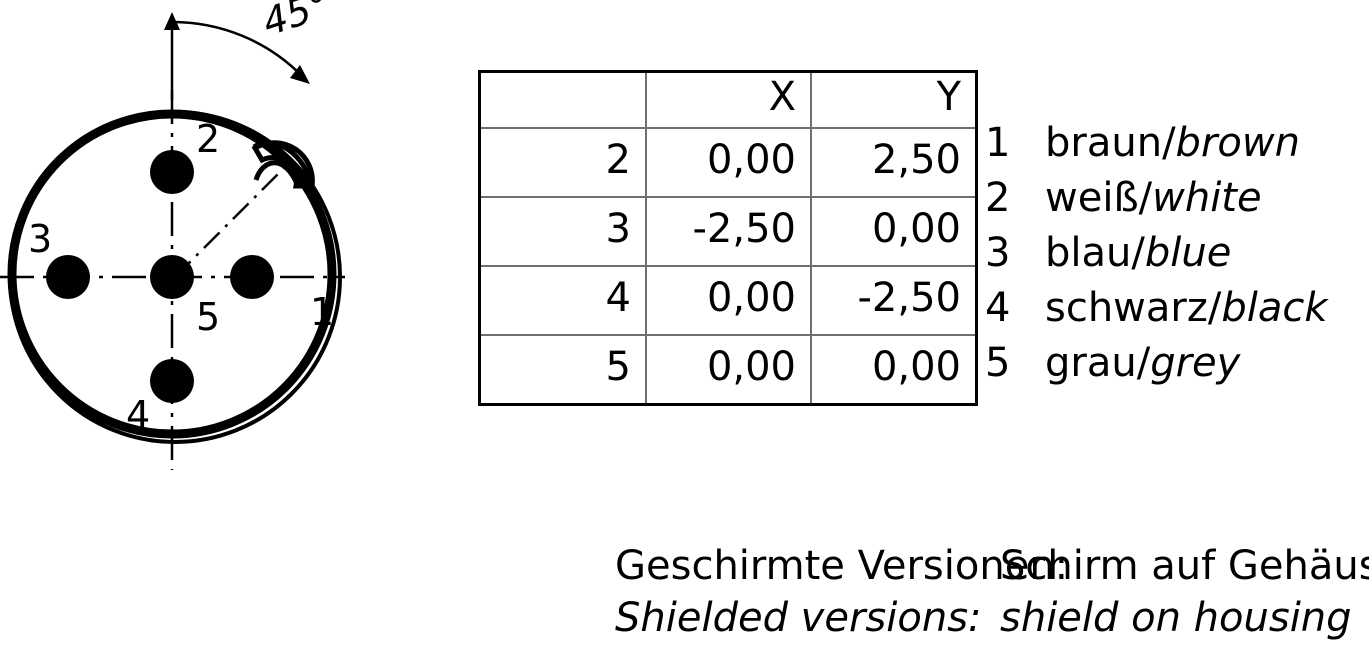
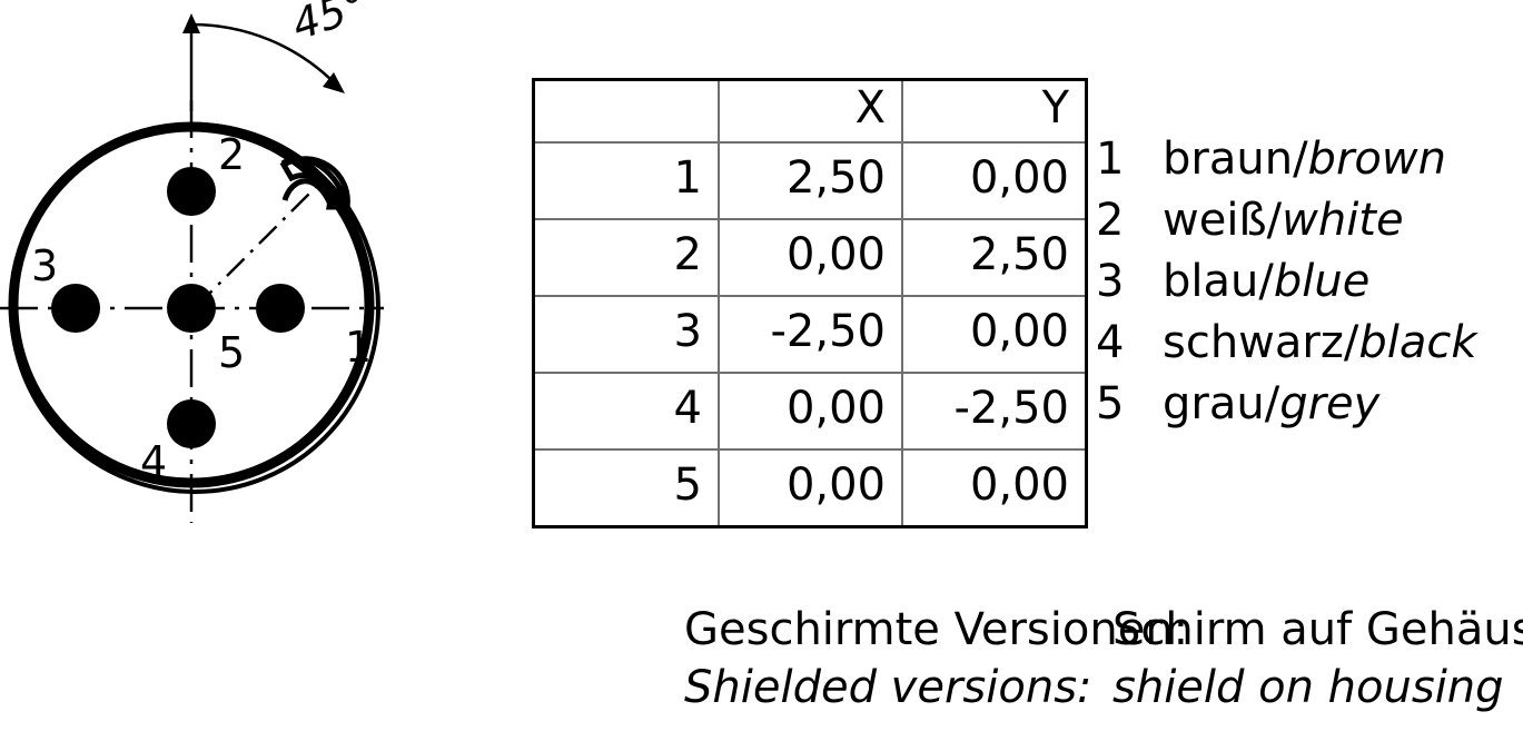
  1
  2
  3
  4
  5
  	X	Y
+ 1	2,50	0,00
  2	0,00	2,50
  3	-2,50	0,00
  4	0,00	-2,50
  5	0,00	0,00
  1
  braun
  /
  brown
  2
  weiß
  /
  white
  3
  blau
  /
  blue
  4
  schwarz
  /
  black
  5
  grau
  /
  grey
  Geschirmte Version
  Schirm auf Gehäu
  Shielded versions:
  shield on housing
